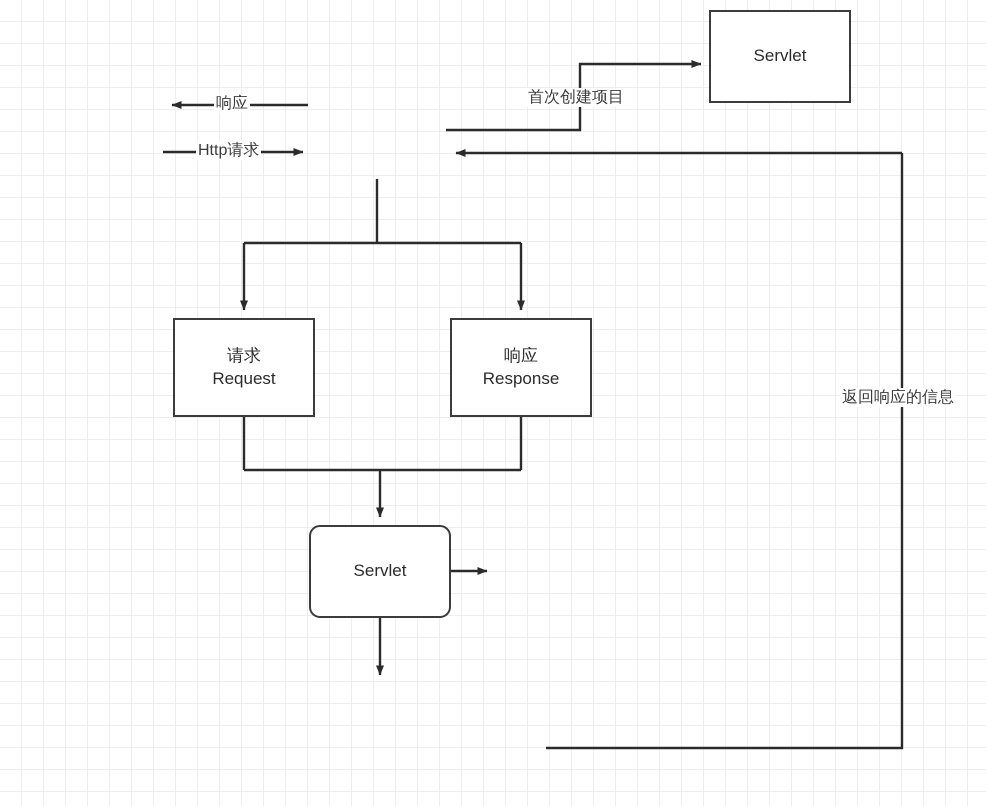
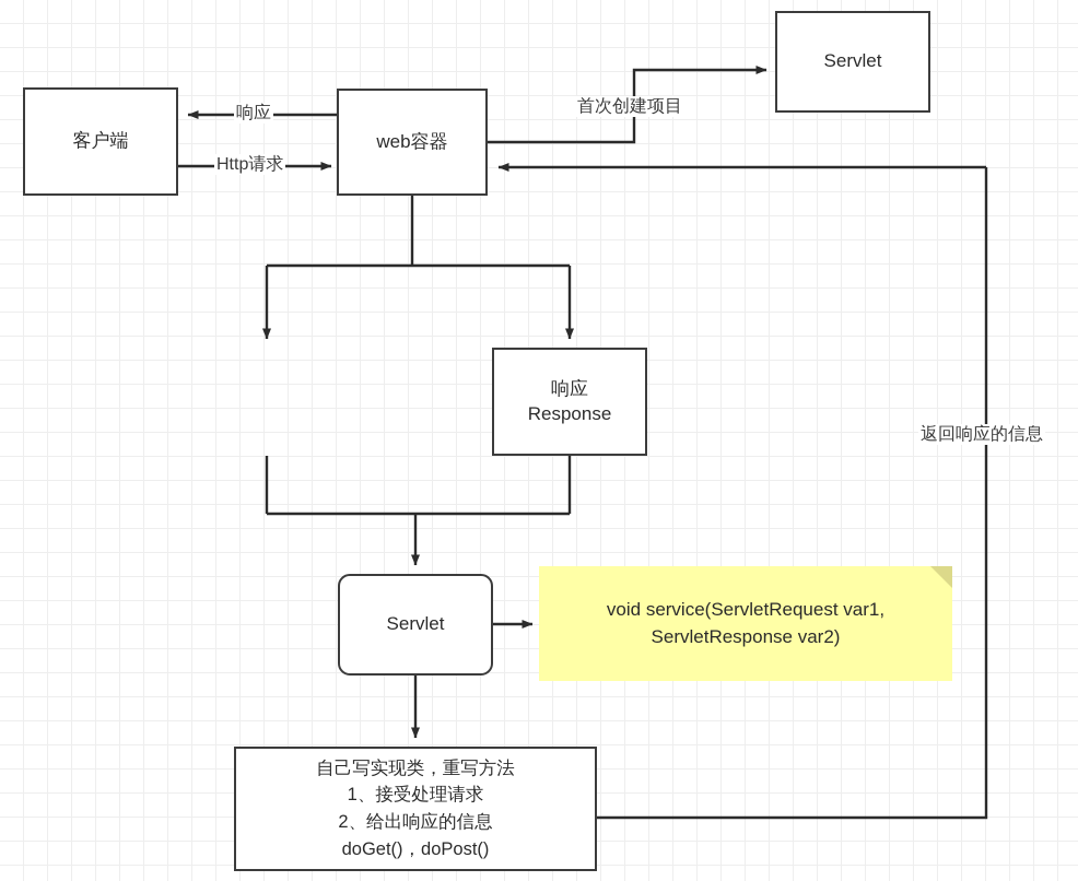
+ 客户端
+ web容器
  Servlet
- 请求
- Request
  响应
  Response
  Servlet
+ void service(ServletRequest var1,
+ ServletResponse var2)
+ 自己写实现类，重写方法
+ 1、接受处理请求
+ 2、给出响应的信息
+ doGet()，doPost()
  响应
  Http请求
  首次创建项目
  返回响应的信息
